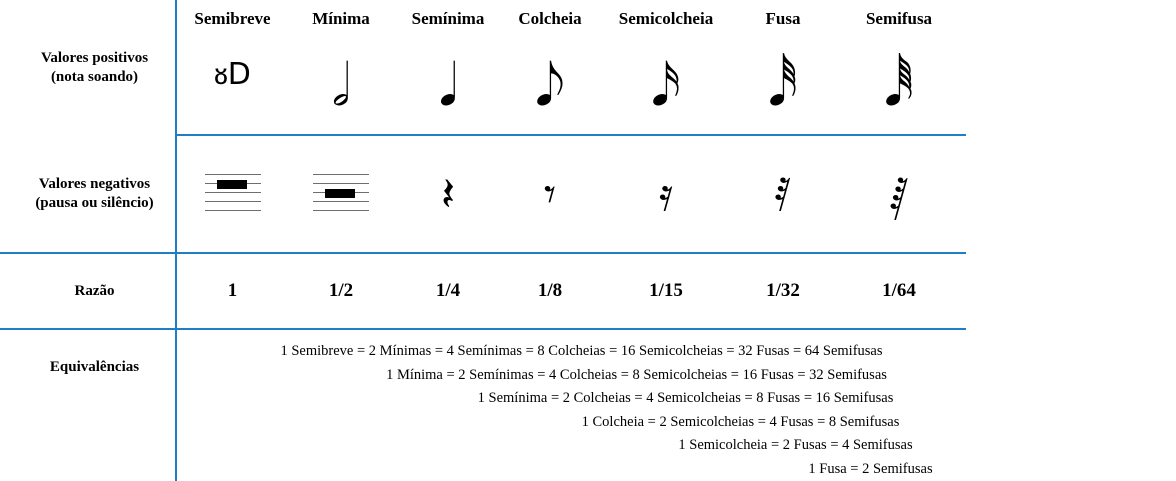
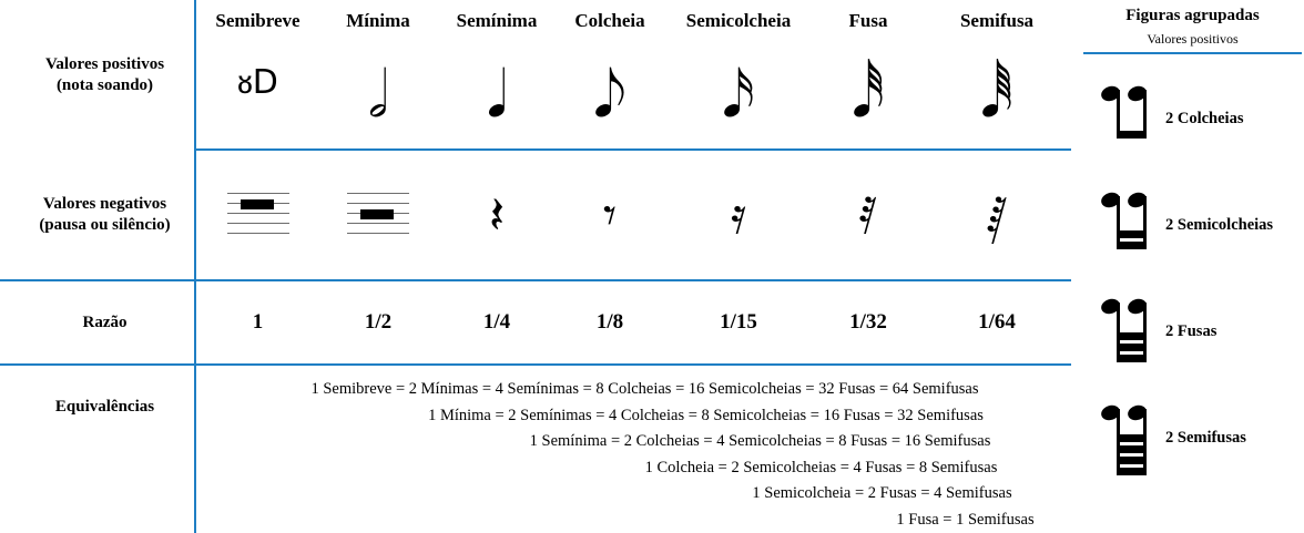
  Valores positivos (nota soando)	Semibreve	Mínima	Semínima	Colcheia	Semicolcheia	Fusa	Semifusa
  ᴕD	𝅗𝅥	𝅘𝅥	𝅘𝅥𝅮	𝅘𝅥𝅯	𝅘𝅥𝅰	𝅘𝅥𝅱
  Valores negativos (pausa ou silêncio)			𝄽	𝄾	𝄿	𝅀	𝅁
  Razão	1	1/2	1/4	1/8	1/15	1/32	1/64
- Equivalências	1 Semibreve = 2 Mínimas = 4 Semínimas = 8 Colcheias = 16 Semicolcheias = 32 Fusas = 64 Semifusas 1 Mínima = 2 Semínimas = 4 Colcheias = 8 Semicolcheias = 16 Fusas = 32 Semifusas 1 Semínima = 2 Colcheias = 4 Semicolcheias = 8 Fusas = 16 Semifusas 1 Colcheia = 2 Semicolcheias = 4 Fusas = 8 Semifusas 1 Semicolcheia = 2 Fusas = 4 Semifusas 1 Fusa = 2 Semifusas
+ Equivalências	1 Semibreve = 2 Mínimas = 4 Semínimas = 8 Colcheias = 16 Semicolcheias = 32 Fusas = 64 Semifusas 1 Mínima = 2 Semínimas = 4 Colcheias = 8 Semicolcheias = 16 Fusas = 32 Semifusas 1 Semínima = 2 Colcheias = 4 Semicolcheias = 8 Fusas = 16 Semifusas 1 Colcheia = 2 Semicolcheias = 4 Fusas = 8 Semifusas 1 Semicolcheia = 2 Fusas = 4 Semifusas 1 Fusa = 1 Semifusas
+ Figuras agrupadas
+ Valores positivos
+ 2 Colcheias
+ 2 Semicolcheias
+ 2 Fusas
+ 2 Semifusas
